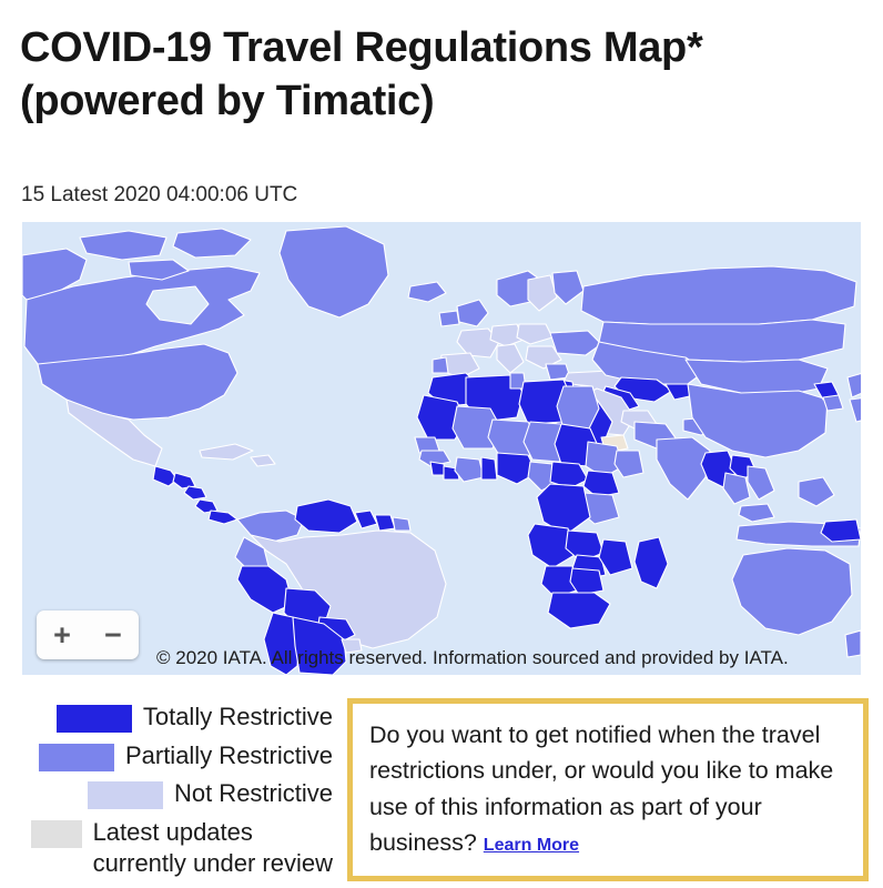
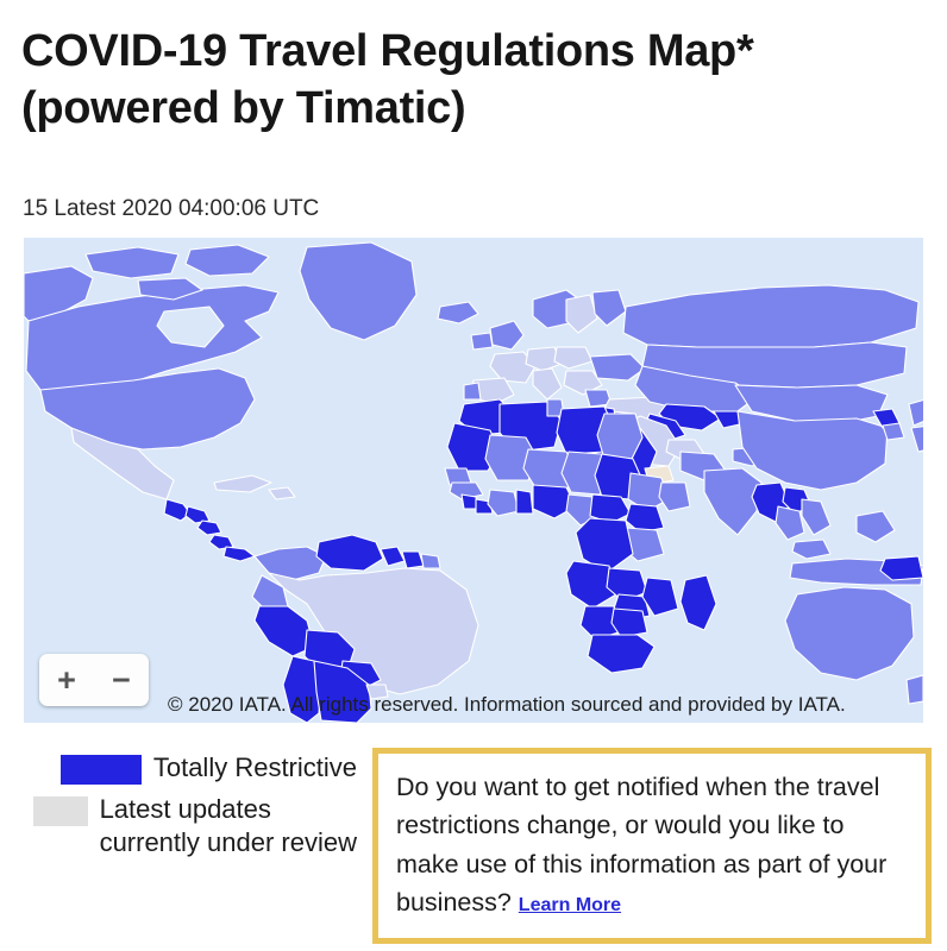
  COVID-19 Travel Regulations Map*
  (powered by Timatic)
  15 Latest 2020 04:00:06 UTC
  +
  −
  © 2020 IATA. All rights reserved. Information sourced and provided by IATA.
  Totally Restrictive
- Partially Restrictive
- Not Restrictive
  Latest updates
  currently under review
- Do you want to get notified when the travel restrictions under, or would you like to make use of this information as part of your business? Learn More
+ Do you want to get notified when the travel restrictions change, or would you like to make use of this information as part of your business? Learn More
